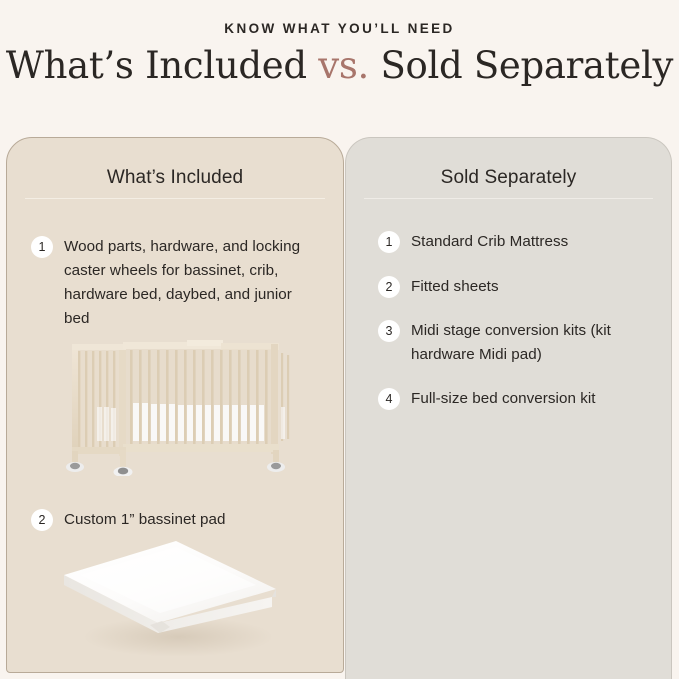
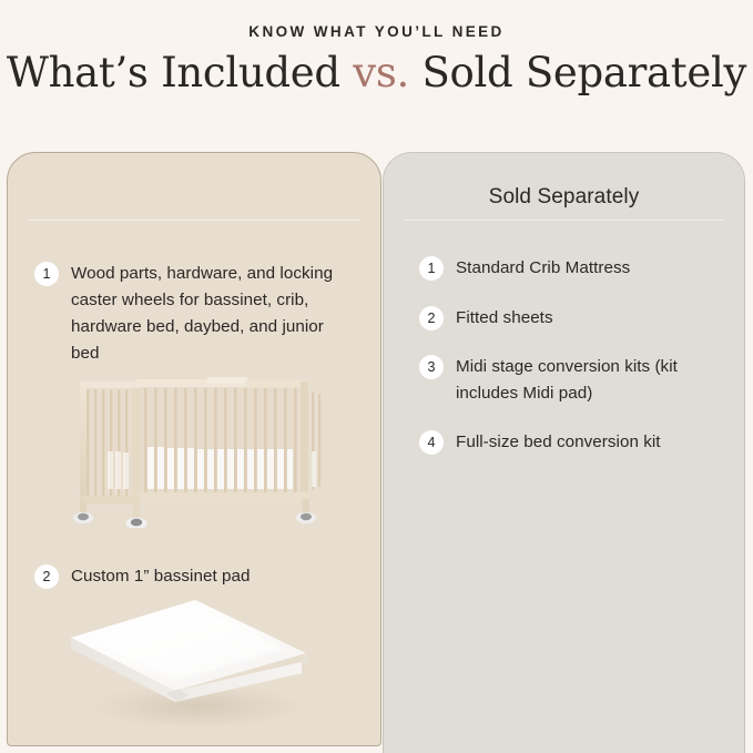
  KNOW WHAT YOU’LL NEED
  What’s Included vs. Sold Separately
- What’s Included
  1
  Wood parts, hardware, and locking caster wheels for bassinet, crib, hardware bed, daybed, and junior bed
  2
  Custom 1” bassinet pad
  Sold Separately
  1
  Standard Crib Mattress
  2
  Fitted sheets
  3
- Midi stage conversion kits (kit hardware Midi pad)
+ Midi stage conversion kits (kit includes Midi pad)
  4
  Full-size bed conversion kit
